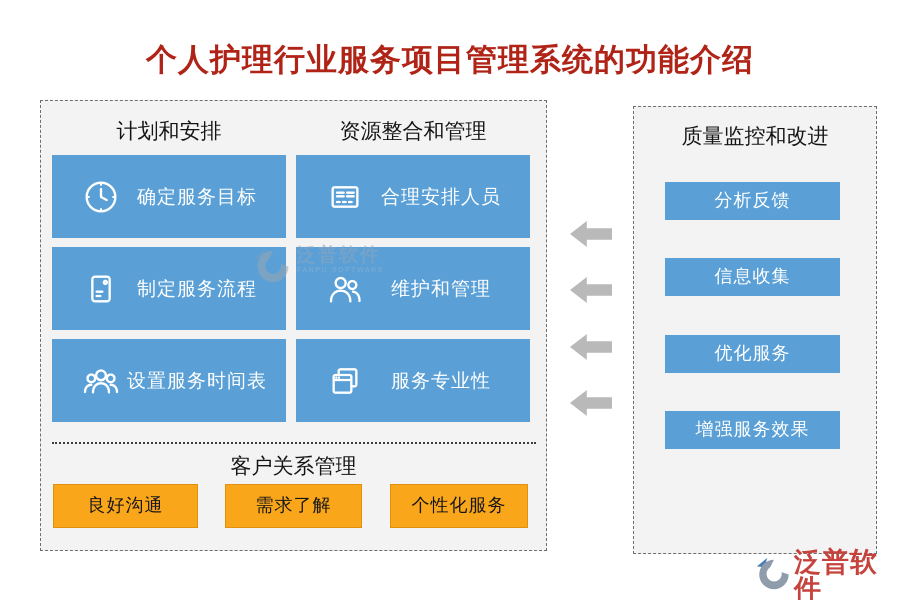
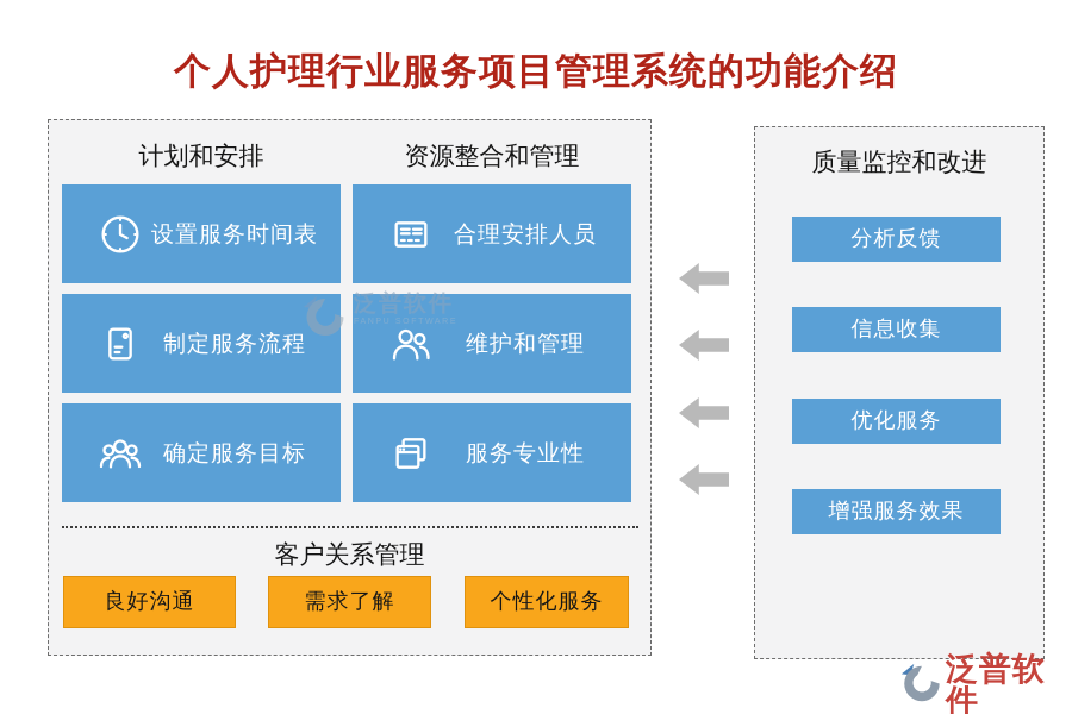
  个人护理行业服务项目管理系统的功能介绍
  计划和安排
  资源整合和管理
- 确定服务目标
+ 设置服务时间表
  制定服务流程
- 设置服务时间表
+ 确定服务目标
  合理安排人员
  维护和管理
  服务专业性
  客户关系管理
  良好沟通
  需求了解
  个性化服务
  质量监控和改进
  分析反馈
  信息收集
  优化服务
  增强服务效果
  泛普软件
  泛普软件
